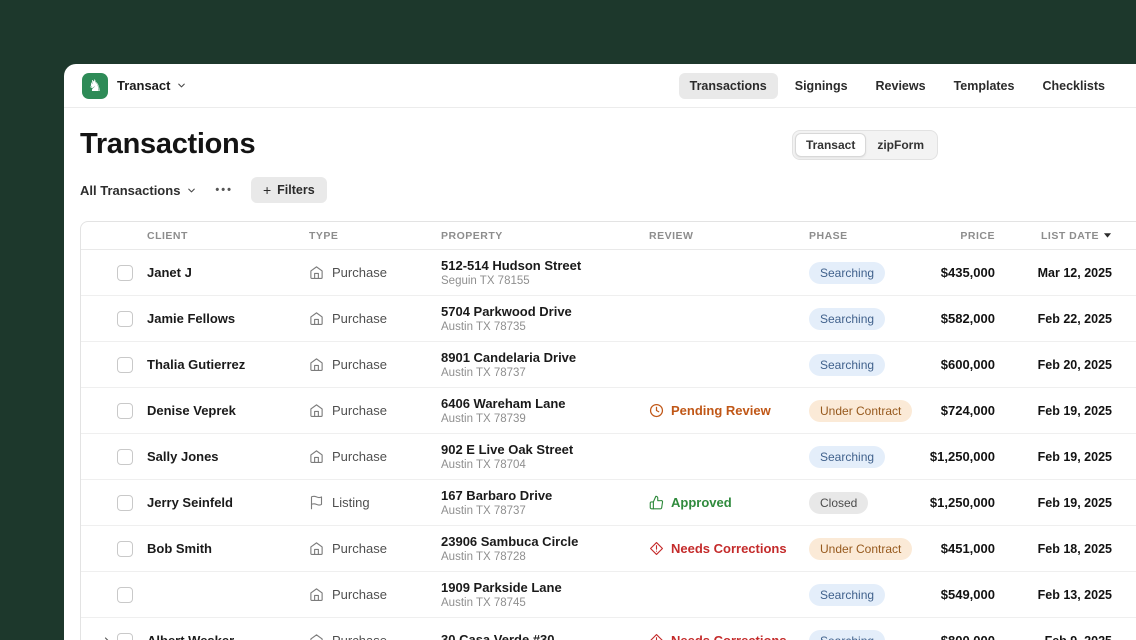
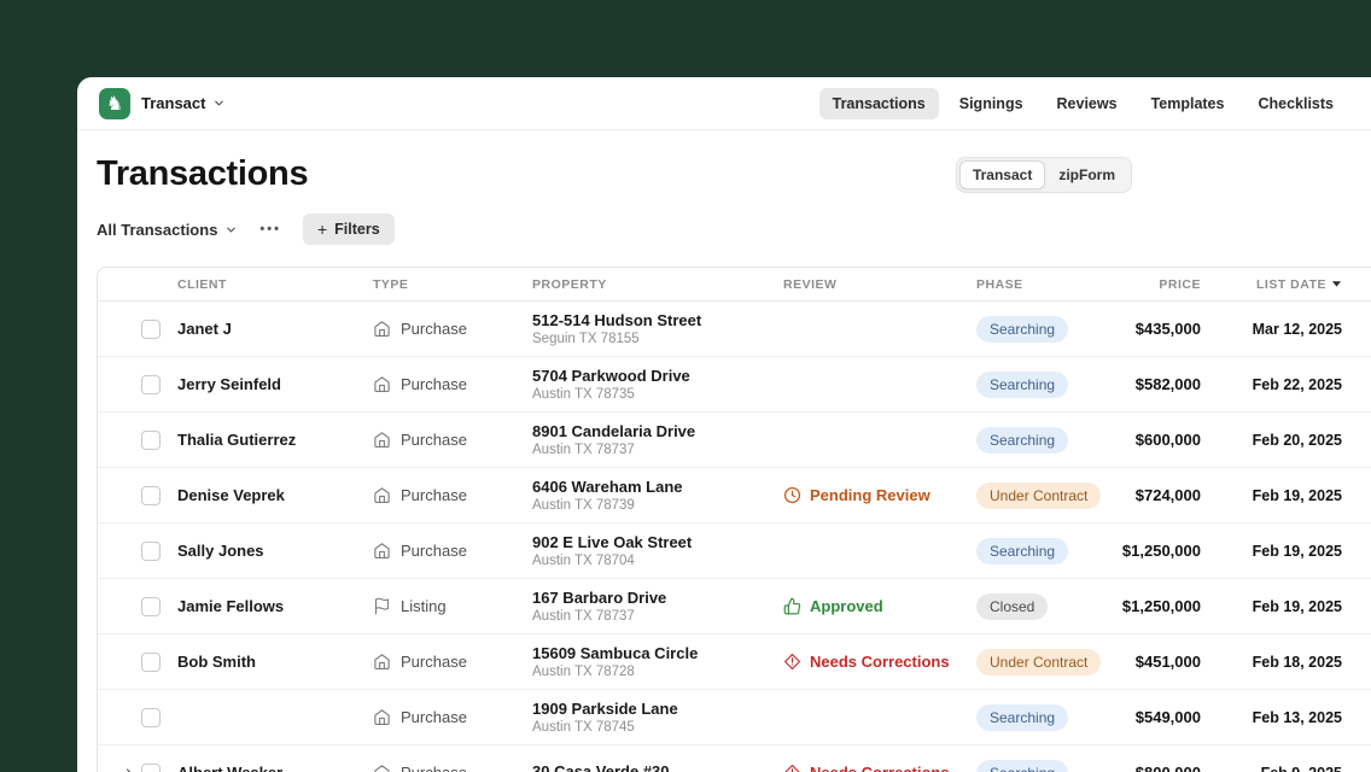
  ♞
  Transact
  Transactions
  Signings
  Reviews
  Templates
  Checklists
  Transactions
  Transact
  zipForm
  All Transactions
  •••
  +
  Filters
  CLIENT
  TYPE
  PROPERTY
  REVIEW
  PHASE
  PRICE
  LIST DATE
  Janet J
  Purchase
  512-514 Hudson Street
  Seguin TX 78155
  Searching
  $435,000
  Mar 12, 2025
- Jamie Fellows
+ Jerry Seinfeld
  Purchase
  5704 Parkwood Drive
  Austin TX 78735
  Searching
  $582,000
  Feb 22, 2025
  Thalia Gutierrez
  Purchase
  8901 Candelaria Drive
  Austin TX 78737
  Searching
  $600,000
  Feb 20, 2025
  Denise Veprek
  Purchase
  6406 Wareham Lane
  Austin TX 78739
  Pending Review
  Under Contract
  $724,000
  Feb 19, 2025
  Sally Jones
  Purchase
  902 E Live Oak Street
  Austin TX 78704
  Searching
  $1,250,000
  Feb 19, 2025
- Jerry Seinfeld
+ Jamie Fellows
  Listing
  167 Barbaro Drive
  Austin TX 78737
  Approved
  Closed
  $1,250,000
  Feb 19, 2025
  Bob Smith
  Purchase
- 23906 Sambuca Circle
+ 15609 Sambuca Circle
  Austin TX 78728
  Needs Corrections
  Under Contract
  $451,000
  Feb 18, 2025
  Purchase
  1909 Parkside Lane
  Austin TX 78745
  Searching
  $549,000
  Feb 13, 2025
  30 Casa Verde #30
